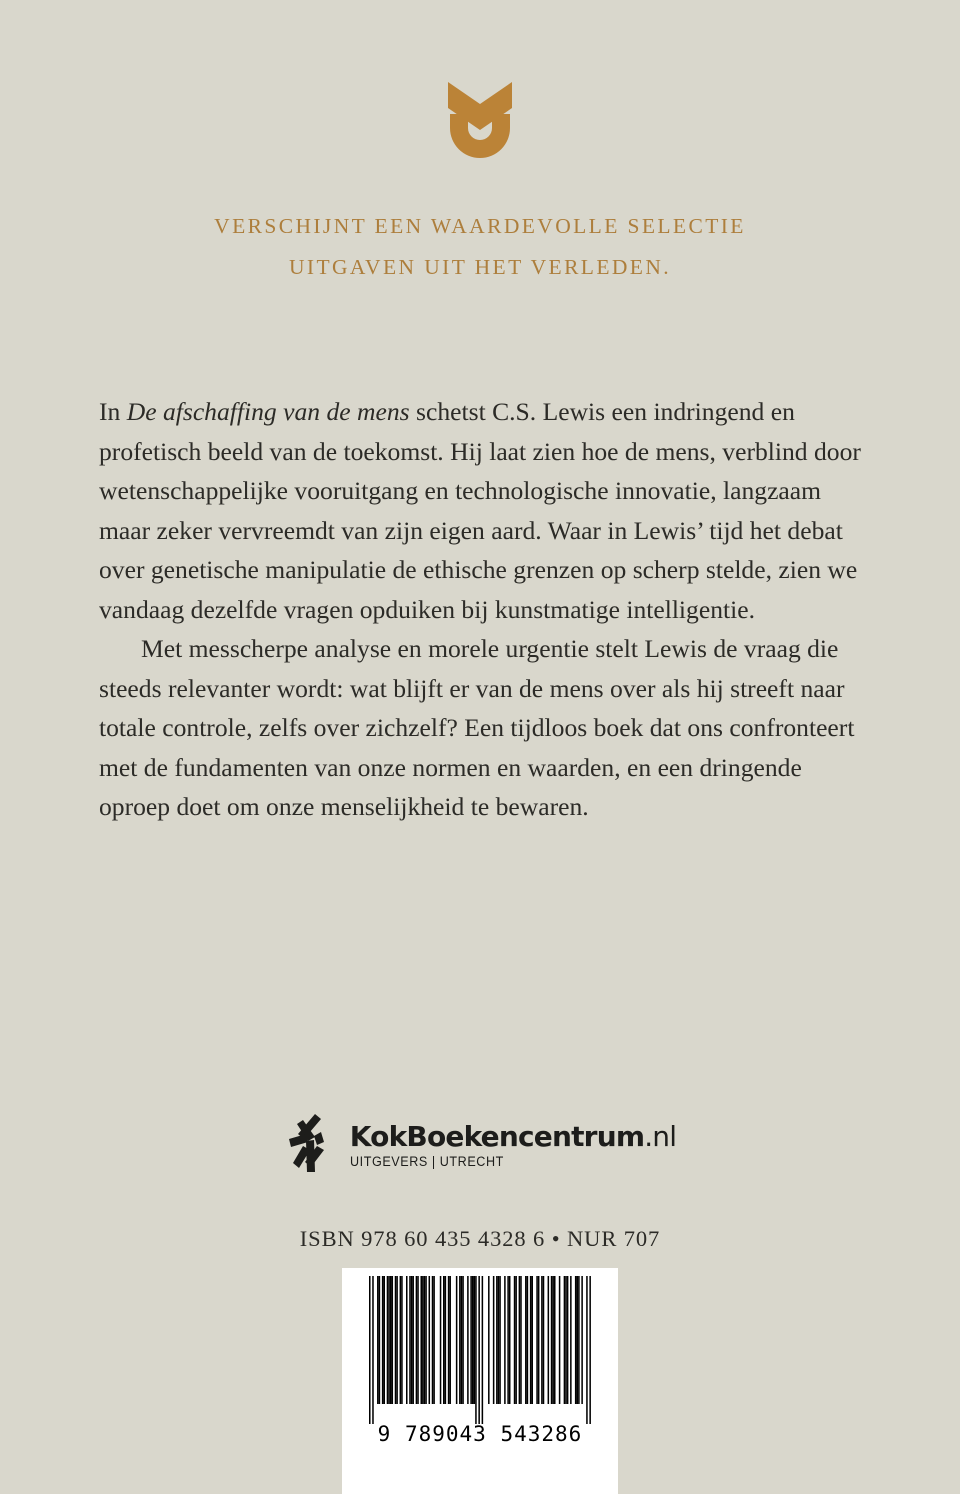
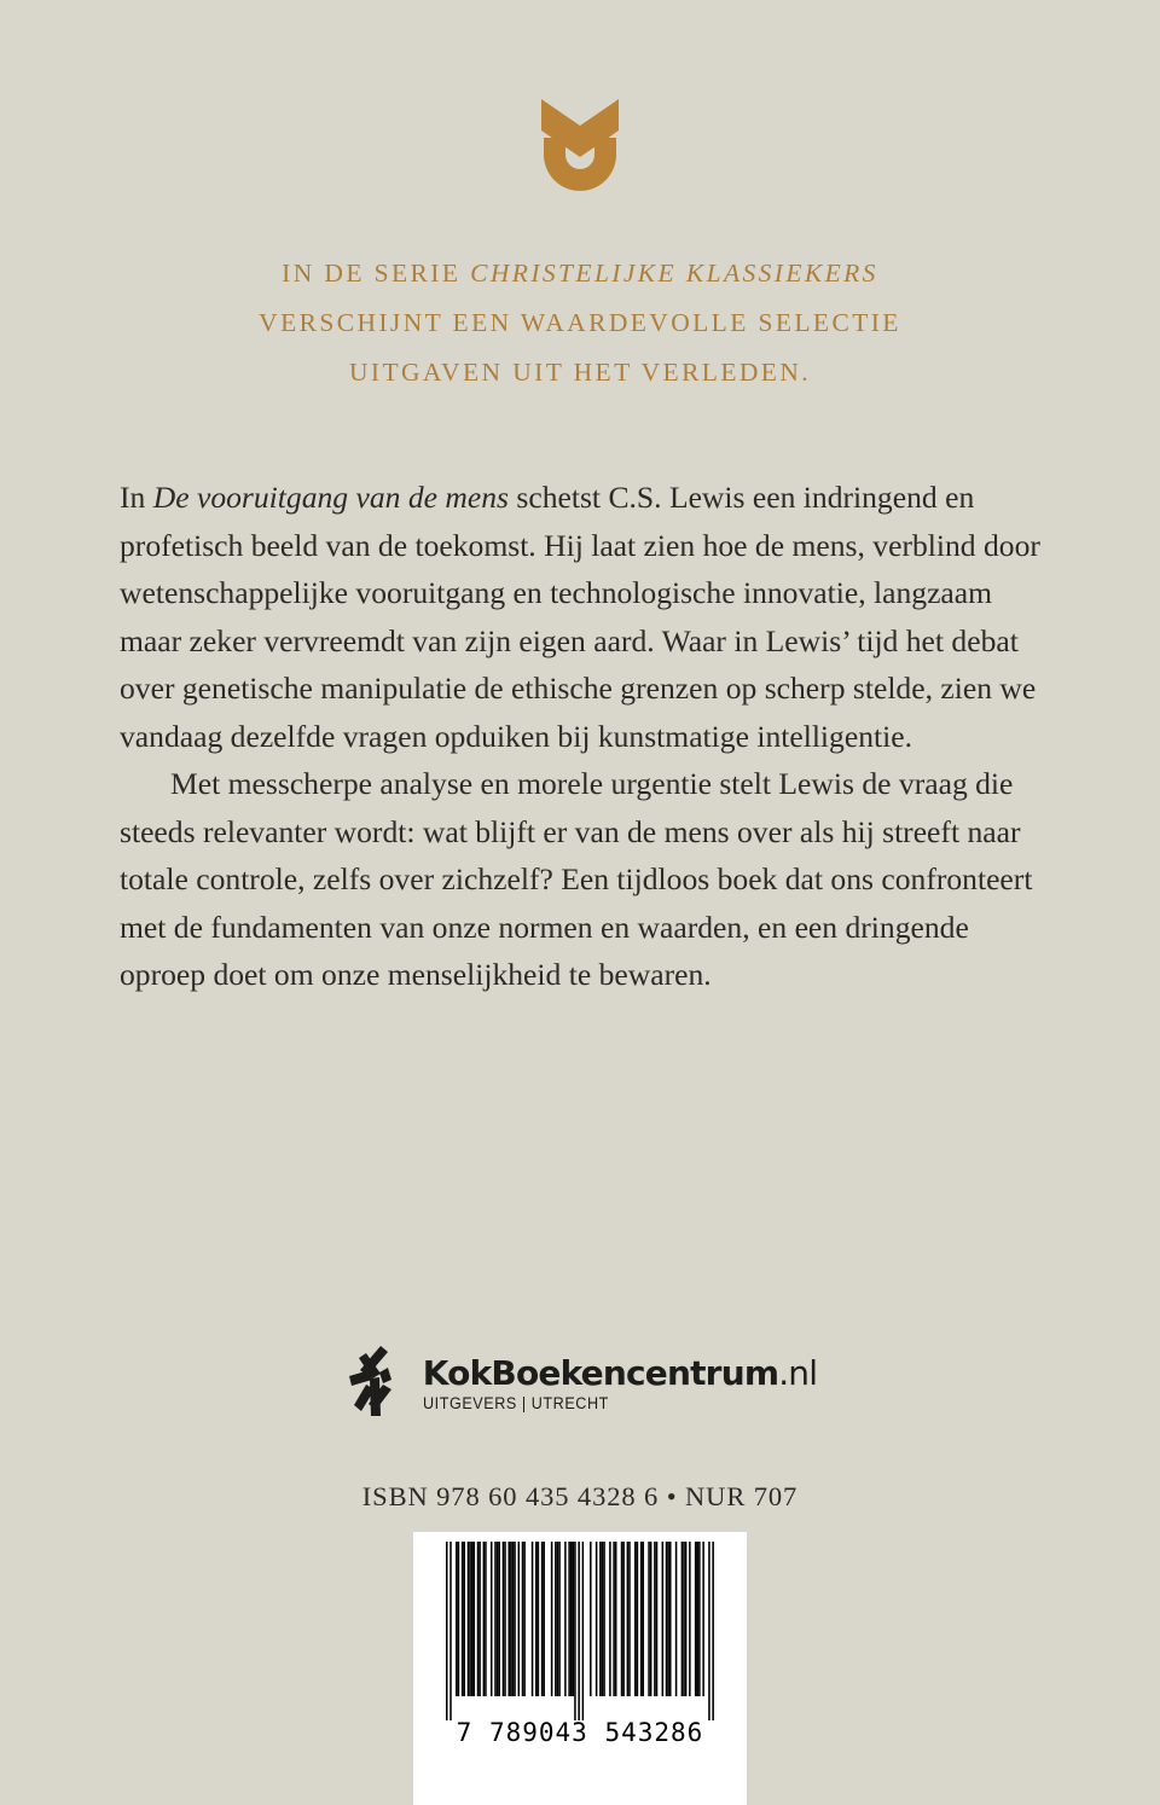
+ IN DE SERIE CHRISTELIJKE KLASSIEKERS
  VERSCHIJNT EEN WAARDEVOLLE SELECTIE
  UITGAVEN UIT HET VERLEDEN.
- In De afschaffing van de mens schetst C.S. Lewis een indringend en profetisch beeld van de toekomst. Hij laat zien hoe de mens, verblind door wetenschappelijke vooruitgang en technologische innovatie, langzaam maar zeker vervreemdt van zijn eigen aard. Waar in Lewis’ tijd het debat over genetische manipulatie de ethische grenzen op scherp stelde, zien we vandaag dezelfde vragen opduiken bij kunstmatige intelligentie.
+ In De vooruitgang van de mens schetst C.S. Lewis een indringend en profetisch beeld van de toekomst. Hij laat zien hoe de mens, verblind door wetenschappelijke vooruitgang en technologische innovatie, langzaam maar zeker vervreemdt van zijn eigen aard. Waar in Lewis’ tijd het debat over genetische manipulatie de ethische grenzen op scherp stelde, zien we vandaag dezelfde vragen opduiken bij kunstmatige intelligentie.
  Met messcherpe analyse en morele urgentie stelt Lewis de vraag die steeds relevanter wordt: wat blijft er van de mens over als hij streeft naar totale controle, zelfs over zichzelf? Een tijdloos boek dat ons confronteert met de fundamenten van onze normen en waarden, en een dringende oproep doet om onze menselijkheid te bewaren.
  KokBoekencentrum.nl
  UITGEVERS | UTRECHT
  ISBN 978 60 435 4328 6 • NUR 707
- 9 789043 543286
+ 7 789043 543286
